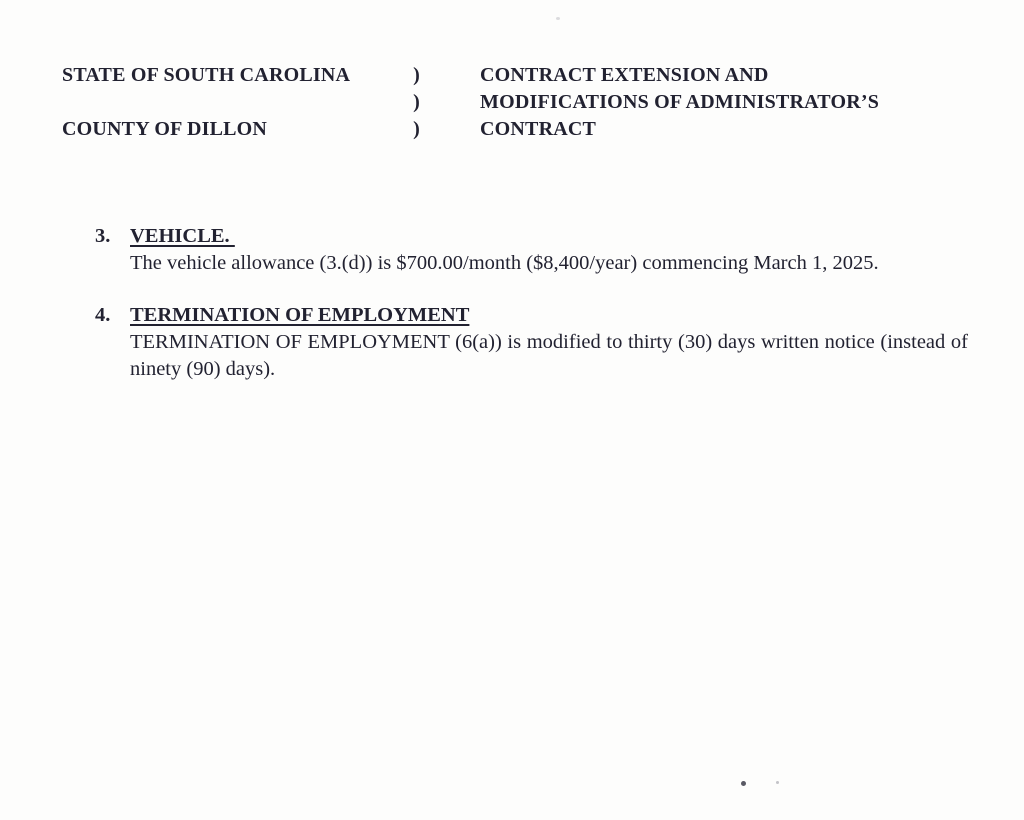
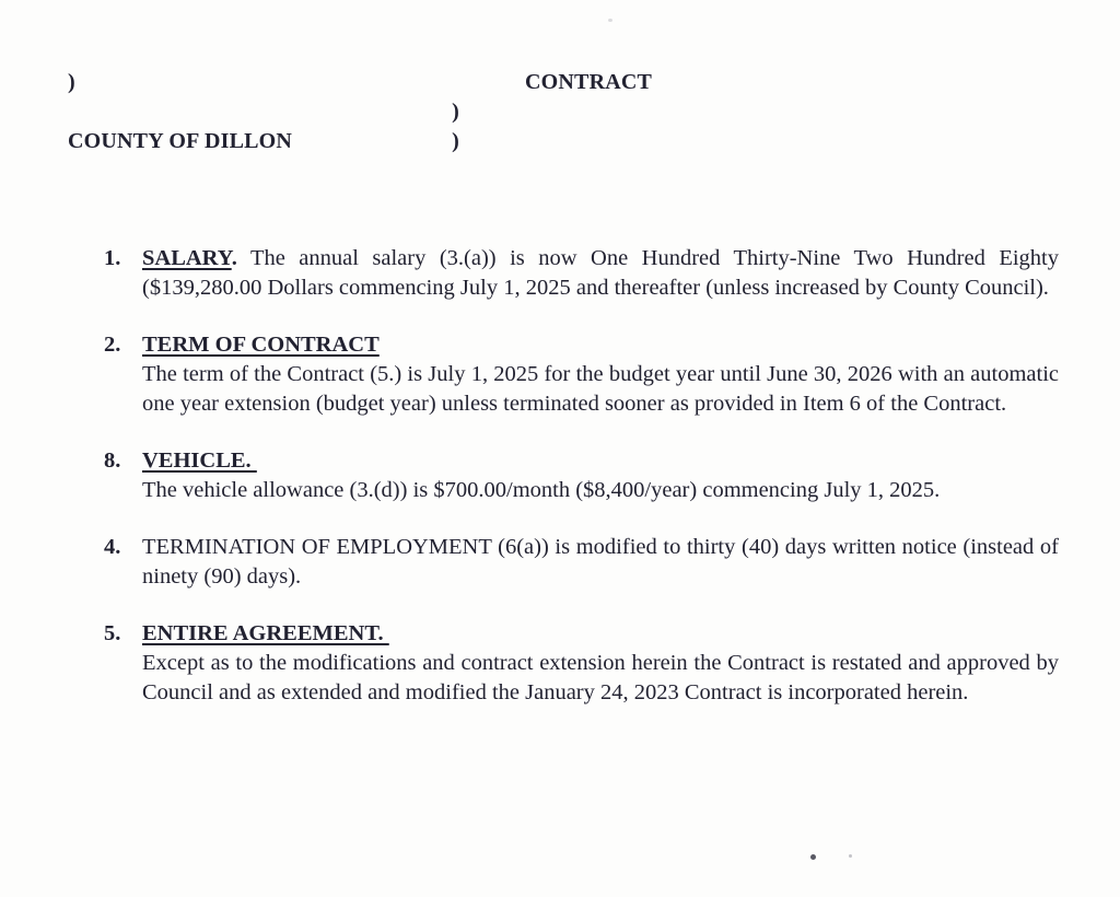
- STATE OF SOUTH CAROLINA
  )
  )
  COUNTY OF DILLON
  )
- CONTRACT EXTENSION AND
- MODIFICATIONS OF ADMINISTRATOR’S
  CONTRACT
+ 1.
+ SALARY. The annual salary (3.(a)) is now One Hundred Thirty-Nine Two Hundred Eighty ($139,280.00 Dollars commencing July 1, 2025 and thereafter (unless increased by County Council).
+ 2.
+ TERM OF CONTRACT
+ The term of the Contract (5.) is July 1, 2025 for the budget year until June 30, 2026 with an automatic one year extension (budget year) unless terminated sooner as provided in Item 6 of the Contract.
- 3.
+ 8.
  VEHICLE.
- The vehicle allowance (3.(d)) is $700.00/month ($8,400/year) commencing March 1, 2025.
+ The vehicle allowance (3.(d)) is $700.00/month ($8,400/year) commencing July 1, 2025.
  4.
- TERMINATION OF EMPLOYMENT
- TERMINATION OF EMPLOYMENT (6(a)) is modified to thirty (30) days written notice (instead of ninety (90) days).
+ TERMINATION OF EMPLOYMENT (6(a)) is modified to thirty (40) days written notice (instead of ninety (90) days).
+ 5.
+ ENTIRE AGREEMENT.
+ Except as to the modifications and contract extension herein the Contract is restated and approved by Council and as extended and modified the January 24, 2023 Contract is incorporated herein.
